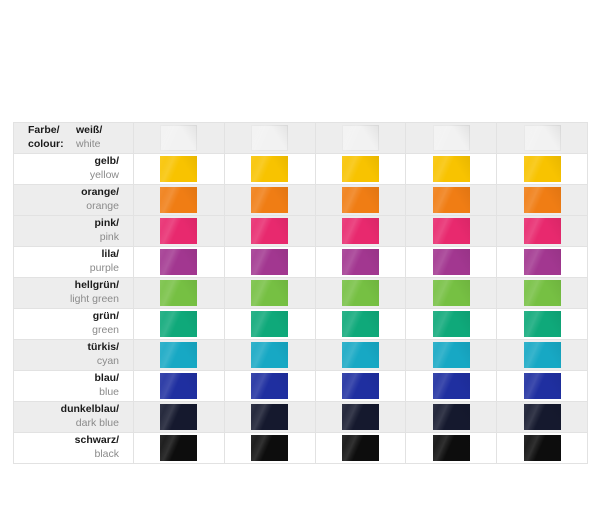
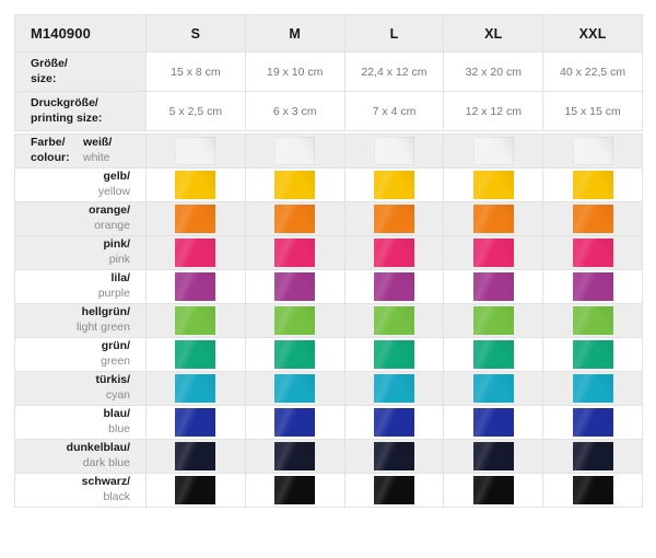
+ M140900	S	M	L	XL	XXL
+ Größe/ size:	15 x 8 cm	19 x 10 cm	22,4 x 12 cm	32 x 20 cm	40 x 22,5 cm
+ Druckgröße/ printing size:	5 x 2,5 cm	6 x 3 cm	7 x 4 cm	12 x 12 cm	15 x 15 cm
  Farbe/colour:weiß/white
  gelb/yellow
  orange/orange
  pink/pink
  lila/purple
  hellgrün/light green
  grün/green
  türkis/cyan
  blau/blue
  dunkelblau/dark blue
  schwarz/black
